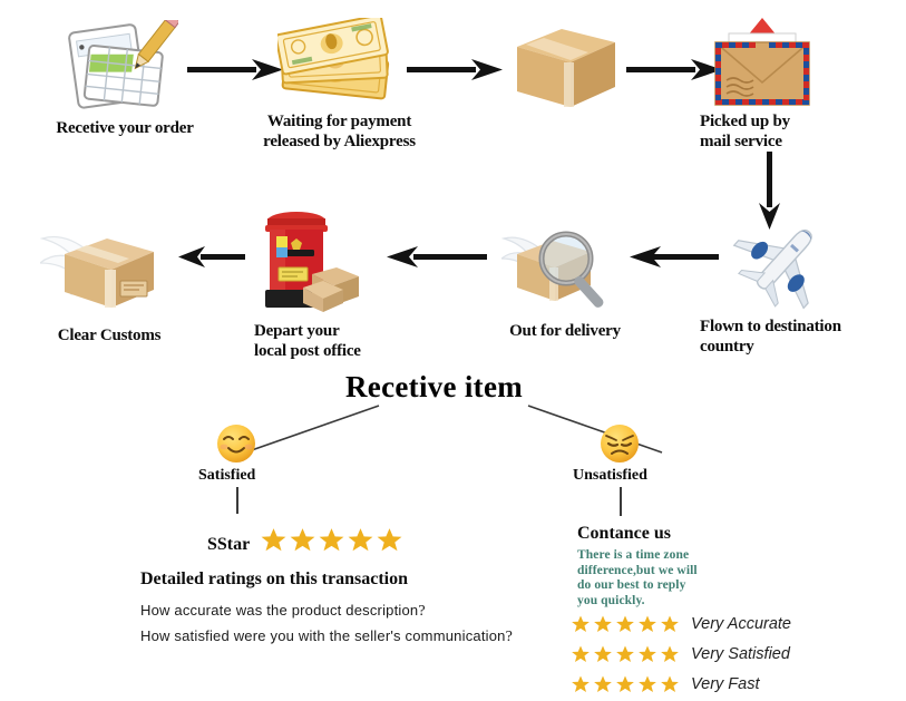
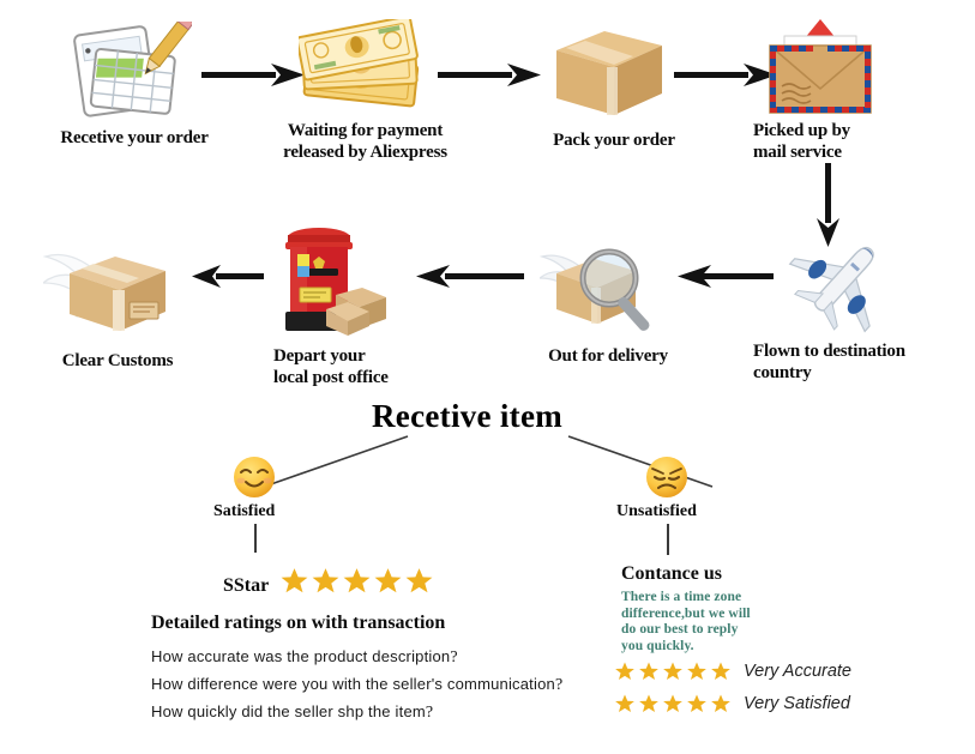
  Recetive your order
  Waiting for payment
  released by Aliexpress
+ Pack your order
  Picked up by
  mail service
  Flown to destination
  country
  Out for delivery
  Depart your
  local post office
  Clear Customs
  Recetive item
  Satisfied
  Unsatisfied
  SStar
- Detailed ratings on this transaction
+ Detailed ratings on with transaction
  How accurate was the product description?
- How satisfied were you with the seller's communication?
+ How difference were you with the seller's communication?
+ How quickly did the seller shp the item?
  Contance us
  There is a time zone
  difference,but we will
  do our best to reply
  you quickly.
  Very Accurate
  Very Satisfied
- Very Fast
